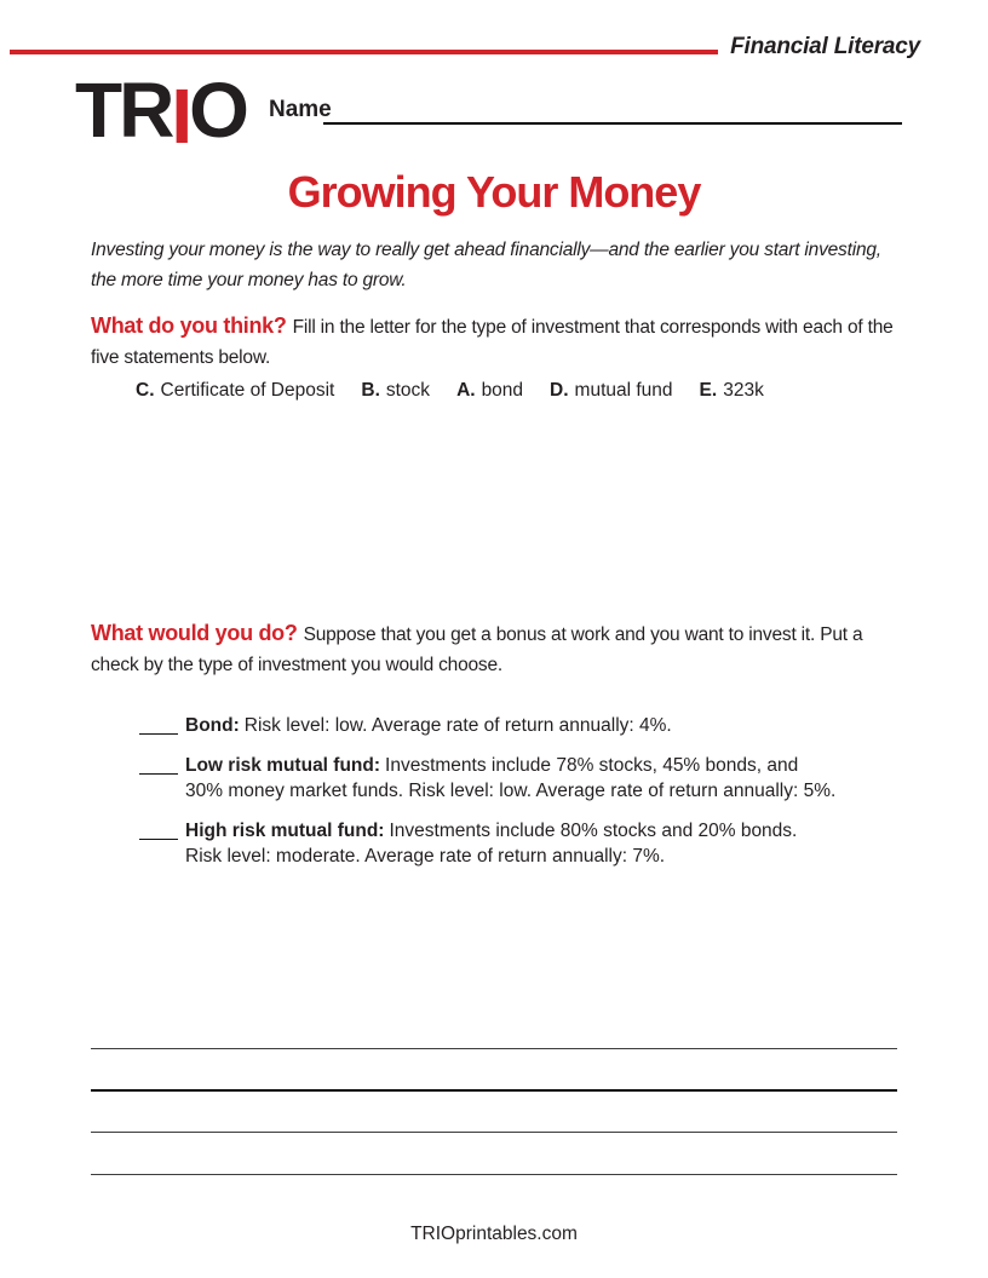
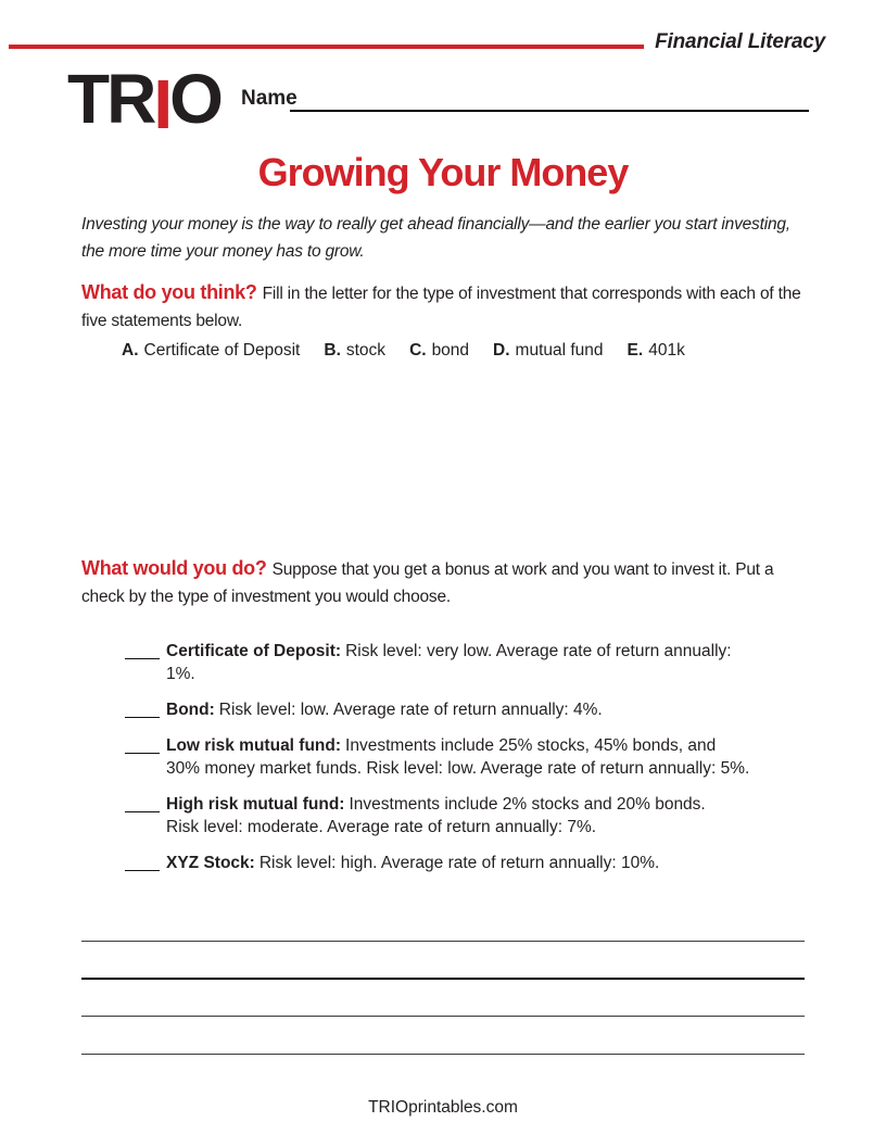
  Financial Literacy
  TRIO
  Name
  Growing Your Money
  Investing your money is the way to really get ahead financially—and the earlier you start investing, the more time your money has to grow.
  What do you think? Fill in the letter for the type of investment that corresponds with each of the five statements below.
- C. Certificate of Deposit
+ A. Certificate of Deposit
  B. stock
- A. bond
+ C. bond
  D. mutual fund
- E. 323k
+ E. 401k
  What would you do? Suppose that you get a bonus at work and you want to invest it. Put a check by the type of investment you would choose.
+ Certificate of Deposit: Risk level: very low. Average rate of return annually: 1%.
  Bond: Risk level: low. Average rate of return annually: 4%.
- Low risk mutual fund: Investments include 78% stocks, 45% bonds, and
+ Low risk mutual fund: Investments include 25% stocks, 45% bonds, and
  30% money market funds. Risk level: low. Average rate of return annually: 5%.
- High risk mutual fund: Investments include 80% stocks and 20% bonds.
+ High risk mutual fund: Investments include 2% stocks and 20% bonds.
  Risk level: moderate. Average rate of return annually: 7%.
+ XYZ Stock: Risk level: high. Average rate of return annually: 10%.
  TRIOprintables.com
